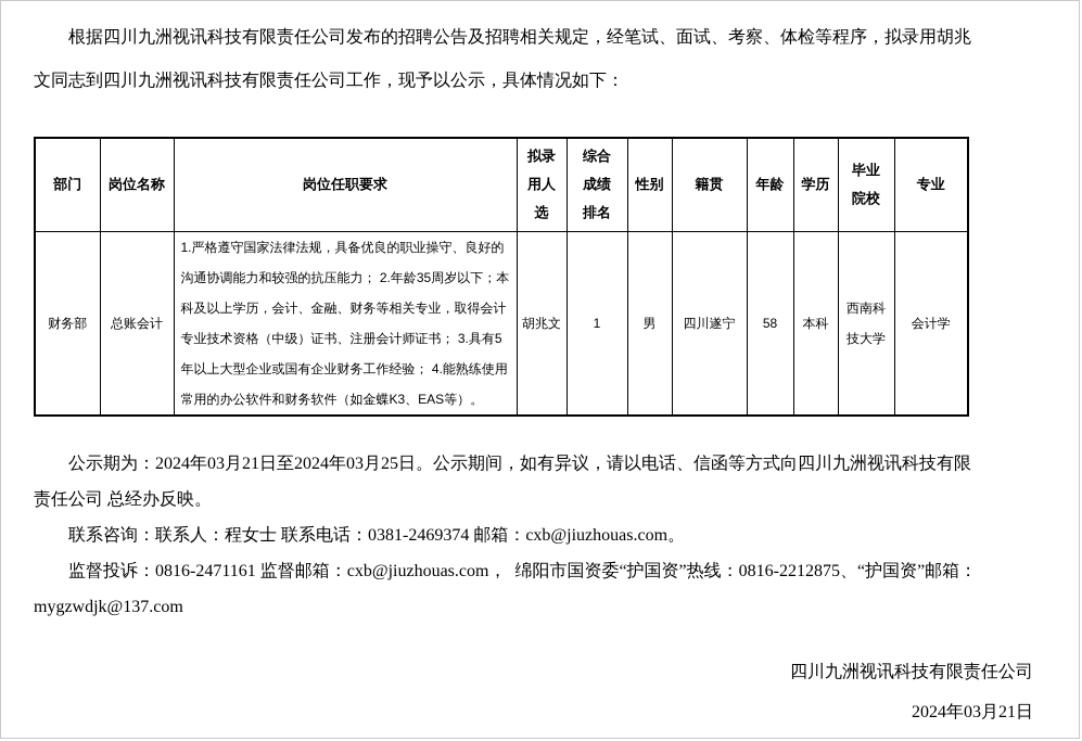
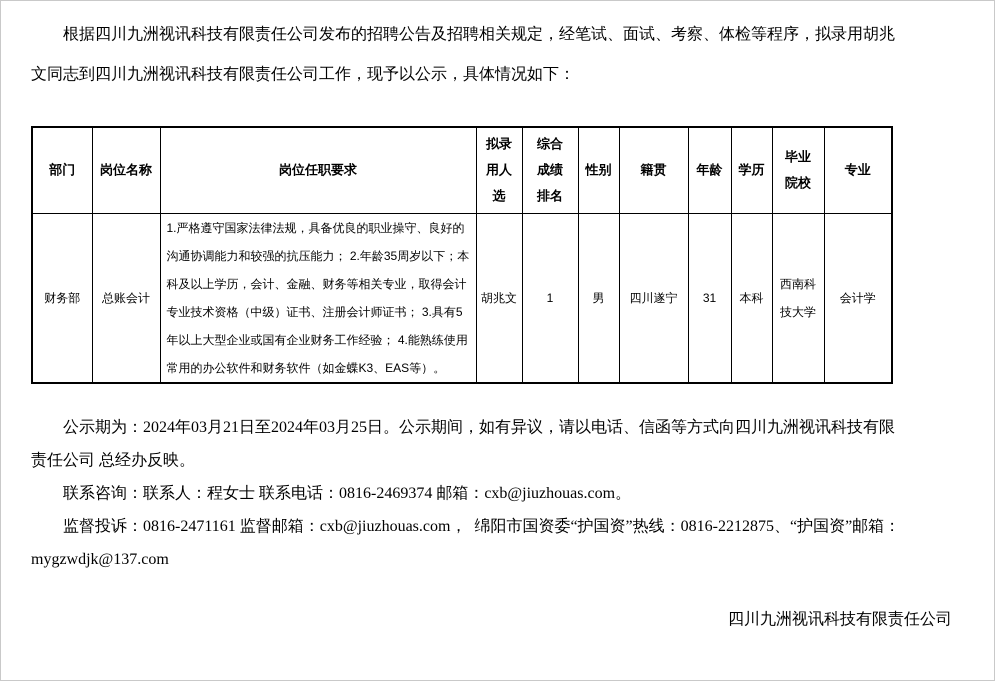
  根据四川九洲视讯科技有限责任公司发布的招聘公告及招聘相关规定，经笔试、面试、考察、体检等程序，拟录用胡兆文同志到四川九洲视讯科技有限责任公司工作，现予以公示，具体情况如下：
  部门	岗位名称	岗位任职要求	拟录 用人 选	综合 成绩 排名	性别	籍贯	年龄	学历	毕业 院校	专业
- 财务部	总账会计	1.严格遵守国家法律法规，具备优良的职业操守、良好的沟通协调能力和较强的抗压能力； 2.年龄35周岁以下；本科及以上学历，会计、金融、财务等相关专业，取得会计专业技术资格（中级）证书、注册会计师证书； 3.具有5年以上大型企业或国有企业财务工作经验； 4.能熟练使用常用的办公软件和财务软件（如金蝶K3、EAS等）。	胡兆文	1	男	四川遂宁	58	本科	西南科 技大学	会计学
+ 财务部	总账会计	1.严格遵守国家法律法规，具备优良的职业操守、良好的沟通协调能力和较强的抗压能力； 2.年龄35周岁以下；本科及以上学历，会计、金融、财务等相关专业，取得会计专业技术资格（中级）证书、注册会计师证书； 3.具有5年以上大型企业或国有企业财务工作经验； 4.能熟练使用常用的办公软件和财务软件（如金蝶K3、EAS等）。	胡兆文	1	男	四川遂宁	31	本科	西南科 技大学	会计学
  公示期为：2024年03月21日至2024年03月25日。公示期间，如有异议，请以电话、信函等方式向四川九洲视讯科技有限责任公司 总经办反映。
- 联系咨询：联系人：程女士 联系电话：0381-2469374 邮箱：cxb@jiuzhouas.com。
+ 联系咨询：联系人：程女士 联系电话：0816-2469374 邮箱：cxb@jiuzhouas.com。
  监督投诉：0816-2471161 监督邮箱：cxb@jiuzhouas.com， 绵阳市国资委“护国资”热线：0816-2212875、“护国资”邮箱：mygzwdjk@137.com
  四川九洲视讯科技有限责任公司
- 2024年03月21日
